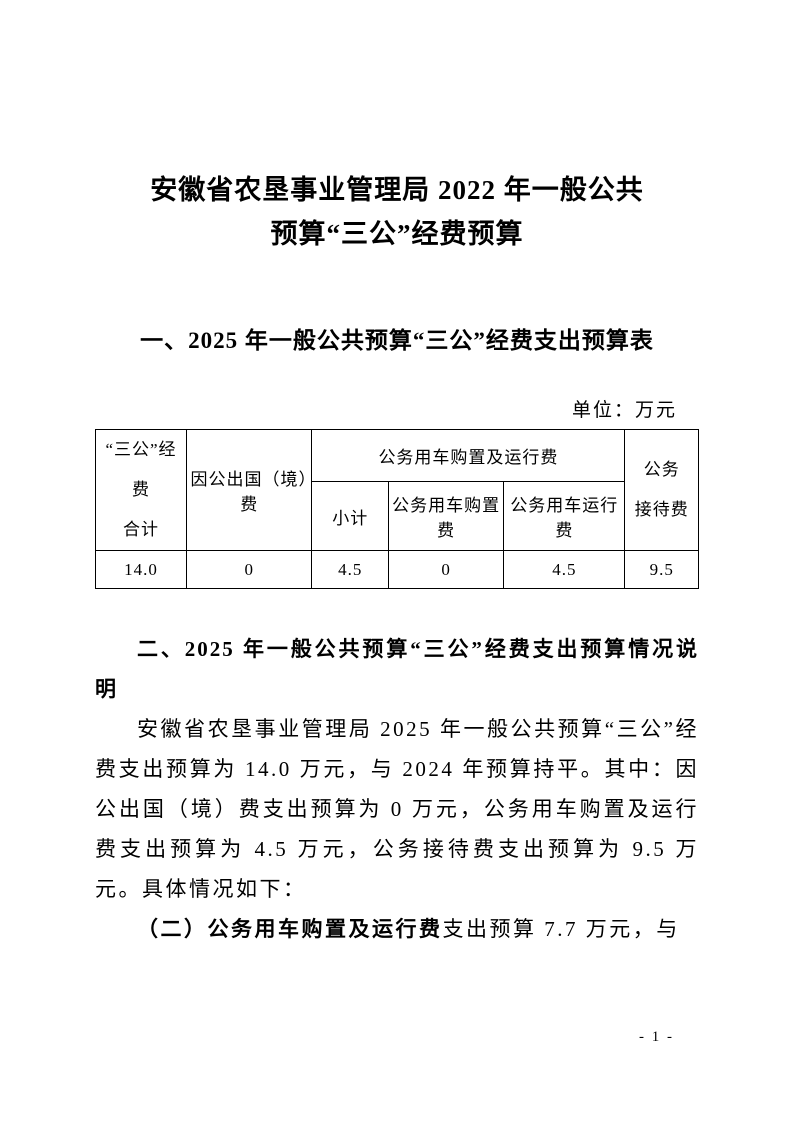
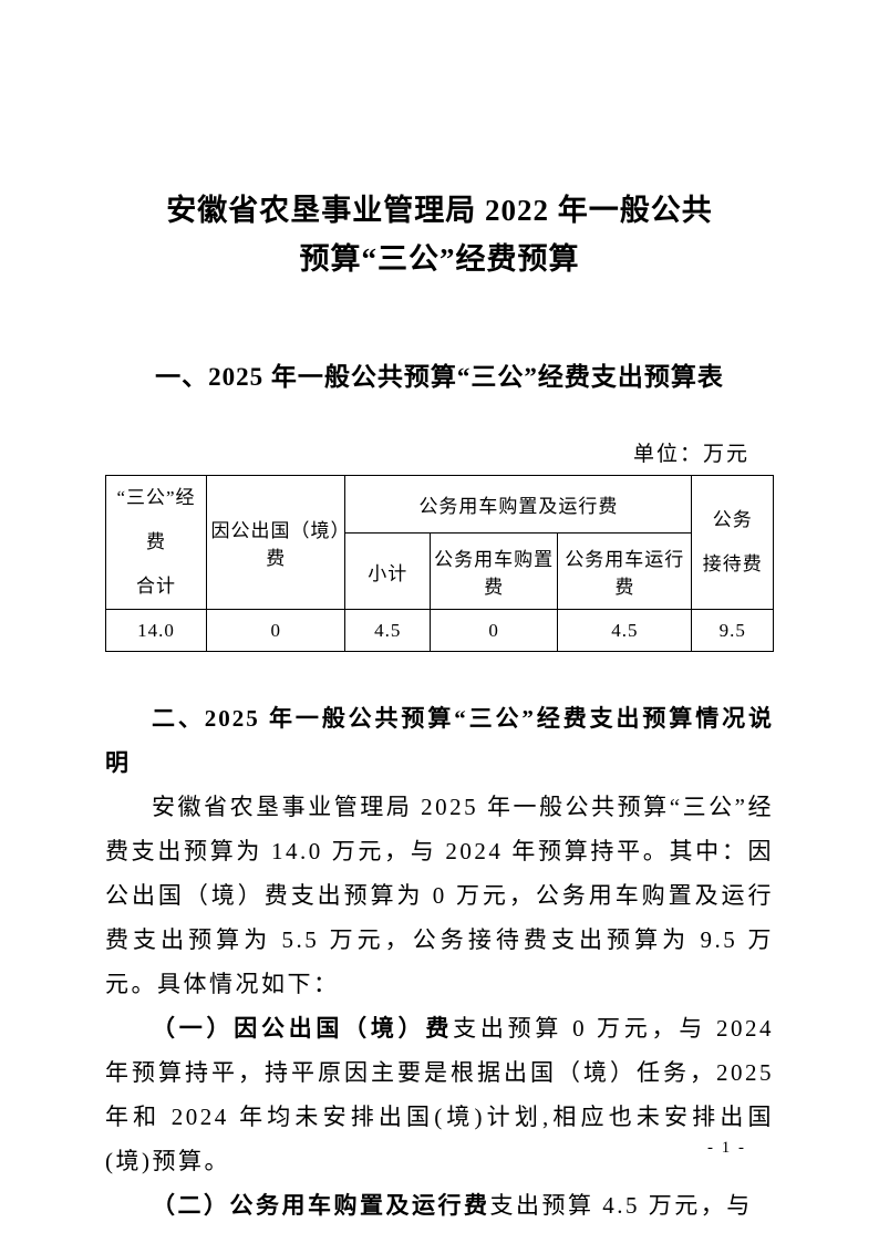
  安徽省农垦事业管理局 2022 年一般公共
  预算“三公”经费预算
  一、2025 年一般公共预算“三公”经费支出预算表
  单位：万元
  “三公”经费 合计	因公出国（境）费	公务用车购置及运行费	公务 接待费
  小计	公务用车购置费	公务用车运行费
  14.0	0	4.5	0	4.5	9.5
  二、2025 年一般公共预算“三公”经费支出预算情况说明
- 安徽省农垦事业管理局 2025 年一般公共预算“三公”经费支出预算为 14.0 万元，与 2024 年预算持平。其中：因公出国（境）费支出预算为 0 万元，公务用车购置及运行费支出预算为 4.5 万元，公务接待费支出预算为 9.5 万元。具体情况如下：
+ 安徽省农垦事业管理局 2025 年一般公共预算“三公”经费支出预算为 14.0 万元，与 2024 年预算持平。其中：因公出国（境）费支出预算为 0 万元，公务用车购置及运行费支出预算为 5.5 万元，公务接待费支出预算为 9.5 万元。具体情况如下：
+ （一）因公出国（境）费支出预算 0 万元，与 2024 年预算持平，持平原因主要是根据出国（境）任务，2025 年和 2024 年均未安排出国(境)计划,相应也未安排出国(境)预算。
- （二）公务用车购置及运行费支出预算 7.7 万元，与
+ （二）公务用车购置及运行费支出预算 4.5 万元，与
  - 1 -
